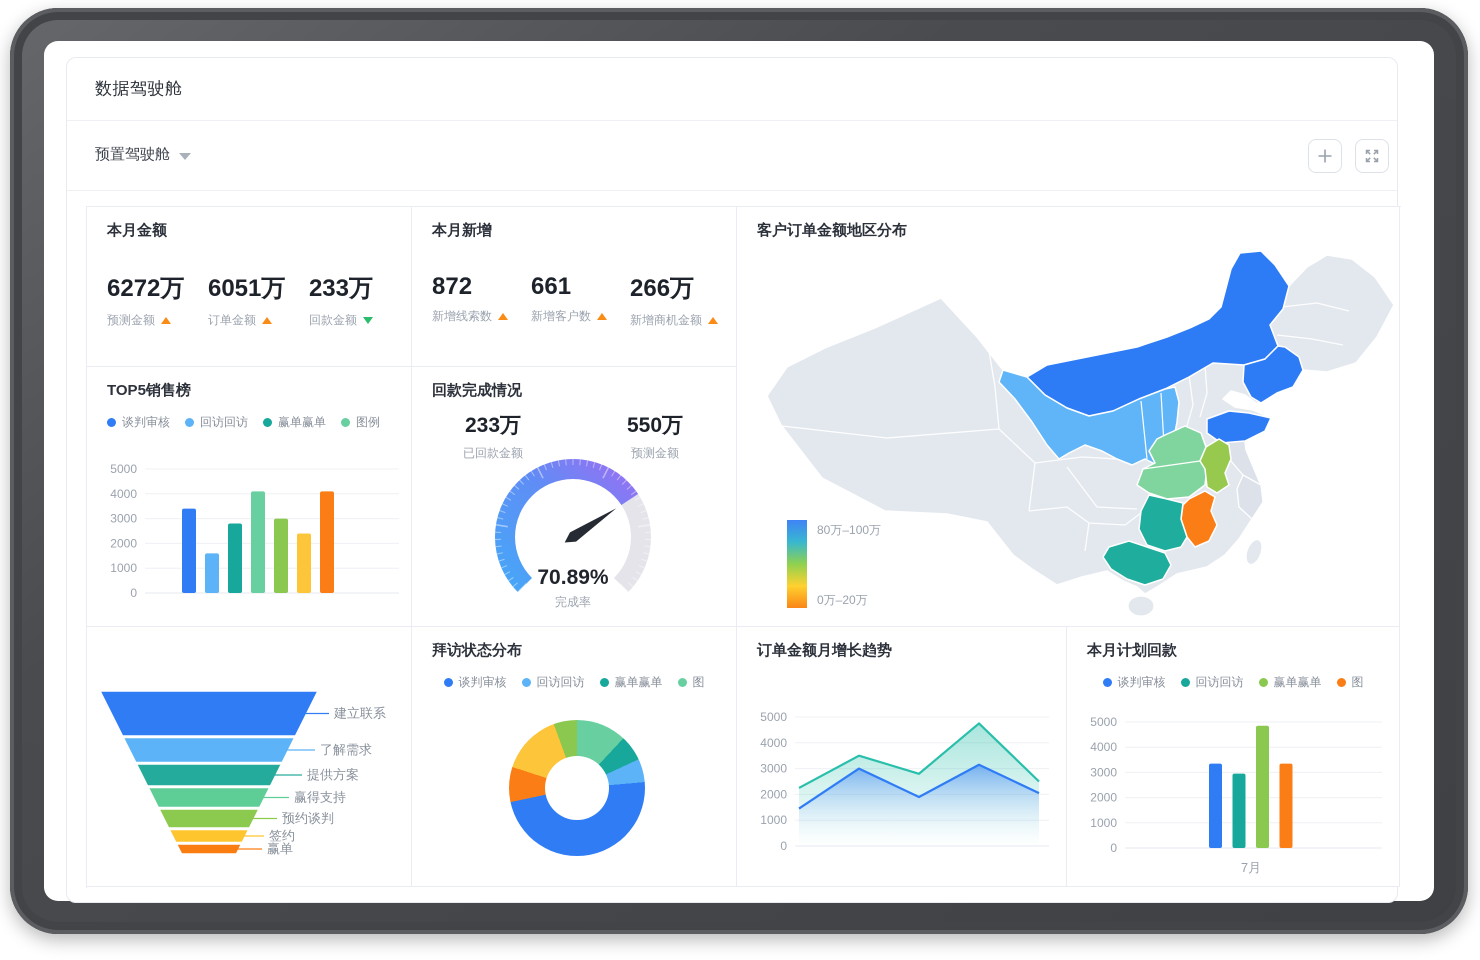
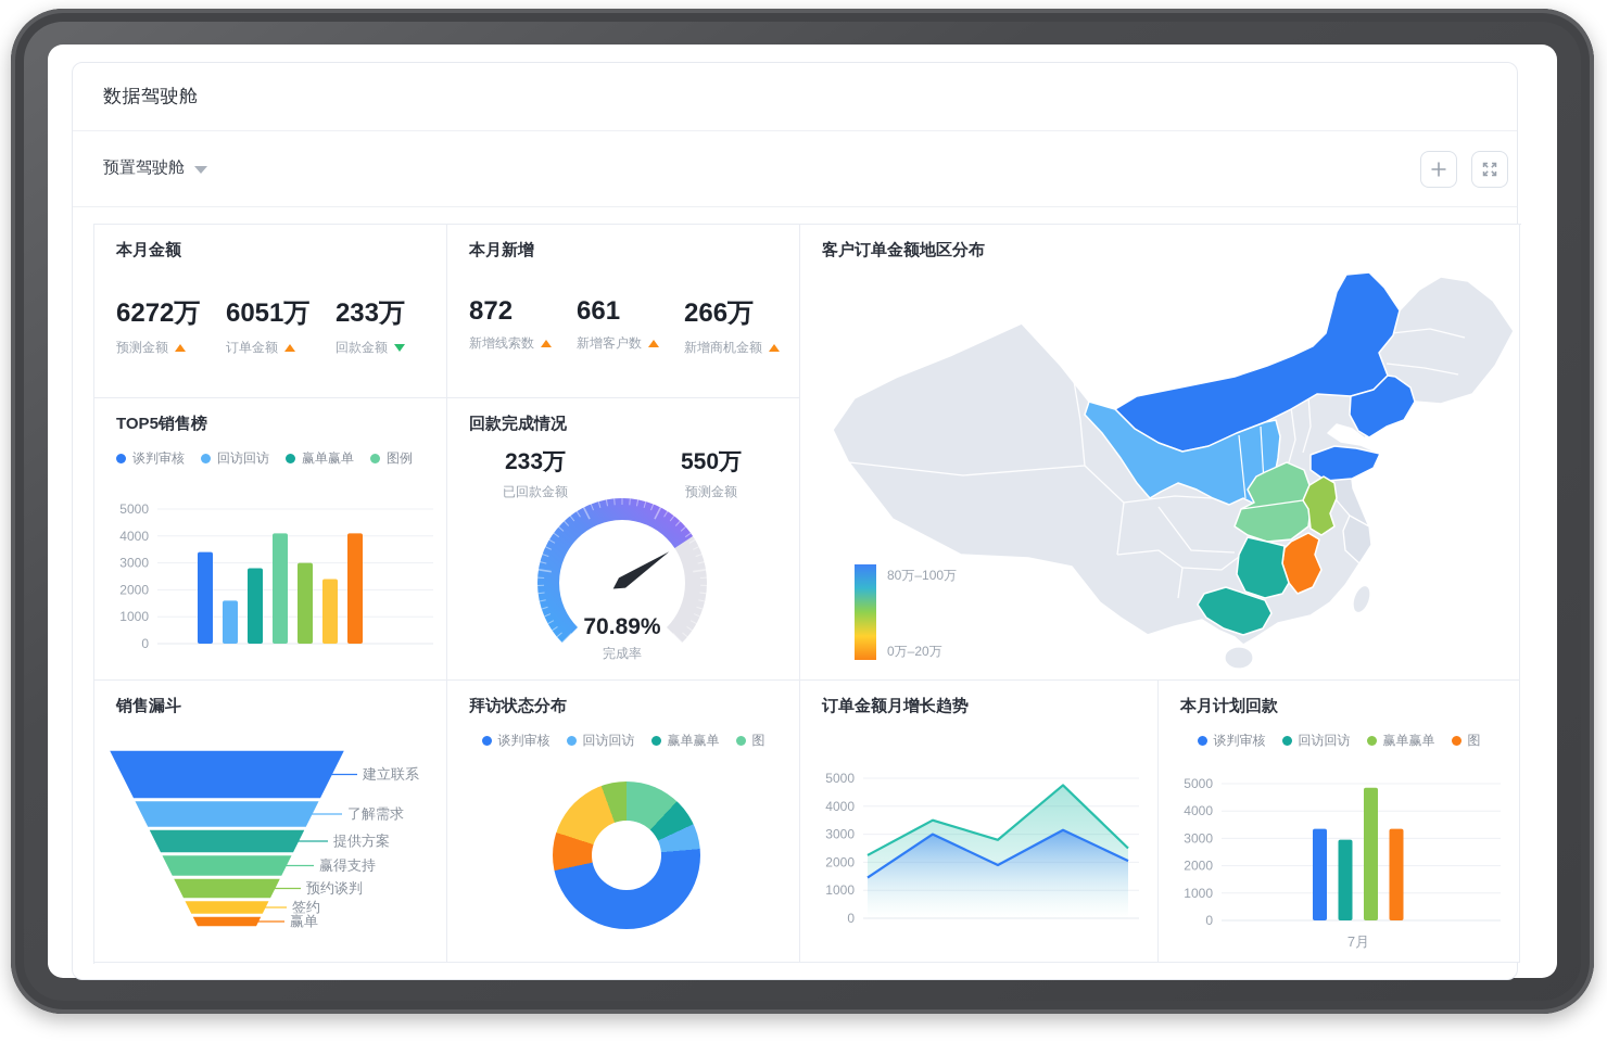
  数据驾驶舱
  预置驾驶舱
  本月金额
  6272万
  预测金额
  6051万
  订单金额
  233万
  回款金额
  本月新增
  872
  新增线索数
  661
  新增客户数
  266万
  新增商机金额
  客户订单金额地区分布
  80万–100万
  0万–20万
  TOP5销售榜
  谈判审核
  回访回访
  赢单赢单
  图例
  5000
  4000
  3000
  2000
  1000
  0
  回款完成情况
  233万
  已回款金额
  550万
  预测金额
  70.89%
  完成率
+ 销售漏斗
  建立联系
  了解需求
  提供方案
  赢得支持
  预约谈判
  签约
  赢单
  拜访状态分布
  谈判审核
  回访回访
  赢单赢单
  图
  订单金额月增长趋势
  5000
  4000
  3000
  2000
  1000
  0
  本月计划回款
  谈判审核
  回访回访
  赢单赢单
  图
  5000
  4000
  3000
  2000
  1000
  0
  7月
